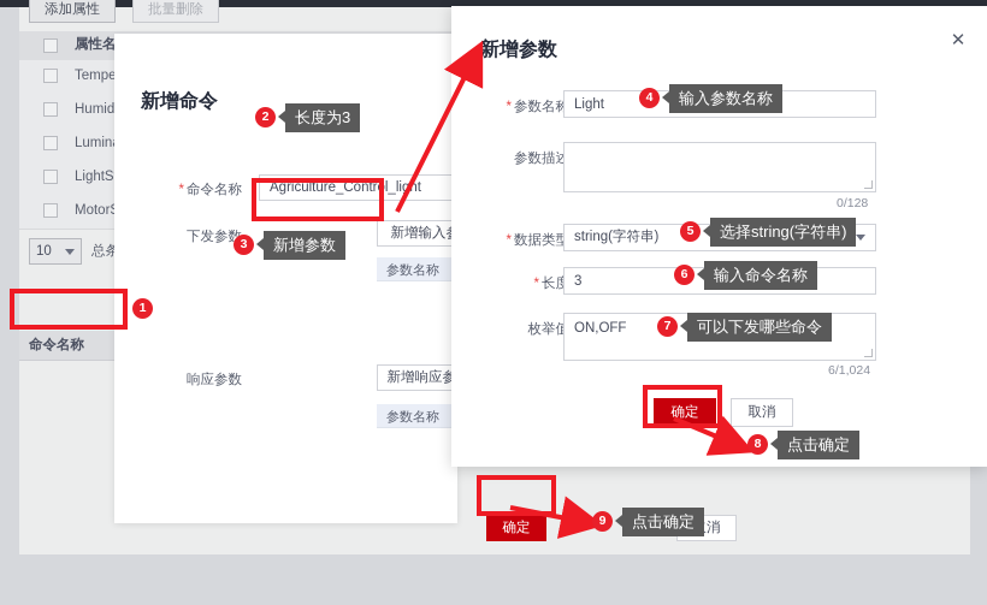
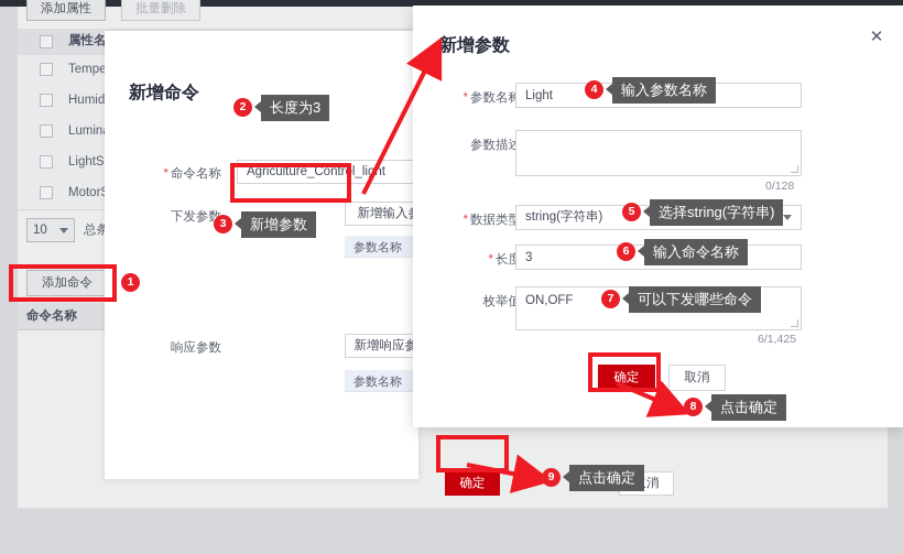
  添加属性
  批量删除
  属性名
  Tempe
  Humid
  Lumin
  LightS
  Motor
  10
  总条
+ 添加命令
  命令名称
  新增命令
  * 命令名称
  Agriculture_Control_light
  下发参
  参数名称
  响应参数
  新增响应参
  参数名称
  确定
  新增参数
  ✕
  * 参数名
  Light
  参数描
  0/128
  * 数据类
  string(字符串)
  3
  ON,OFF
- 6/1,024
+ 6/1,425
  确定
  取消
  1
  2
  长度为3
  3
  新增参数
  4
  输入参数名称
  5
  选择string(字符串)
  6
  输入命令名称
  7
  可以下发哪些命令
  8
  点击确定
  9
  点击确定
